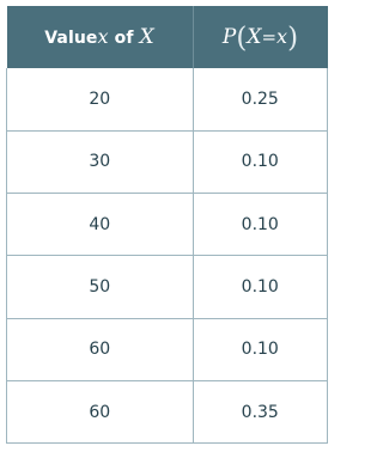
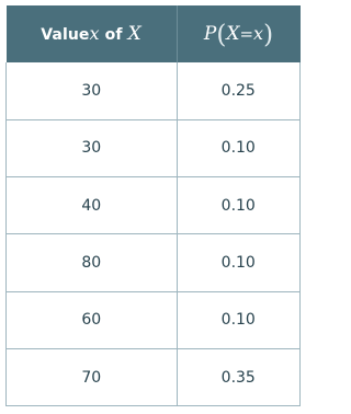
  Valuex of X	P(X=x)
- 20	0.25
+ 30	0.25
  30	0.10
  40	0.10
- 50	0.10
+ 80	0.10
  60	0.10
- 60	0.35
+ 70	0.35
